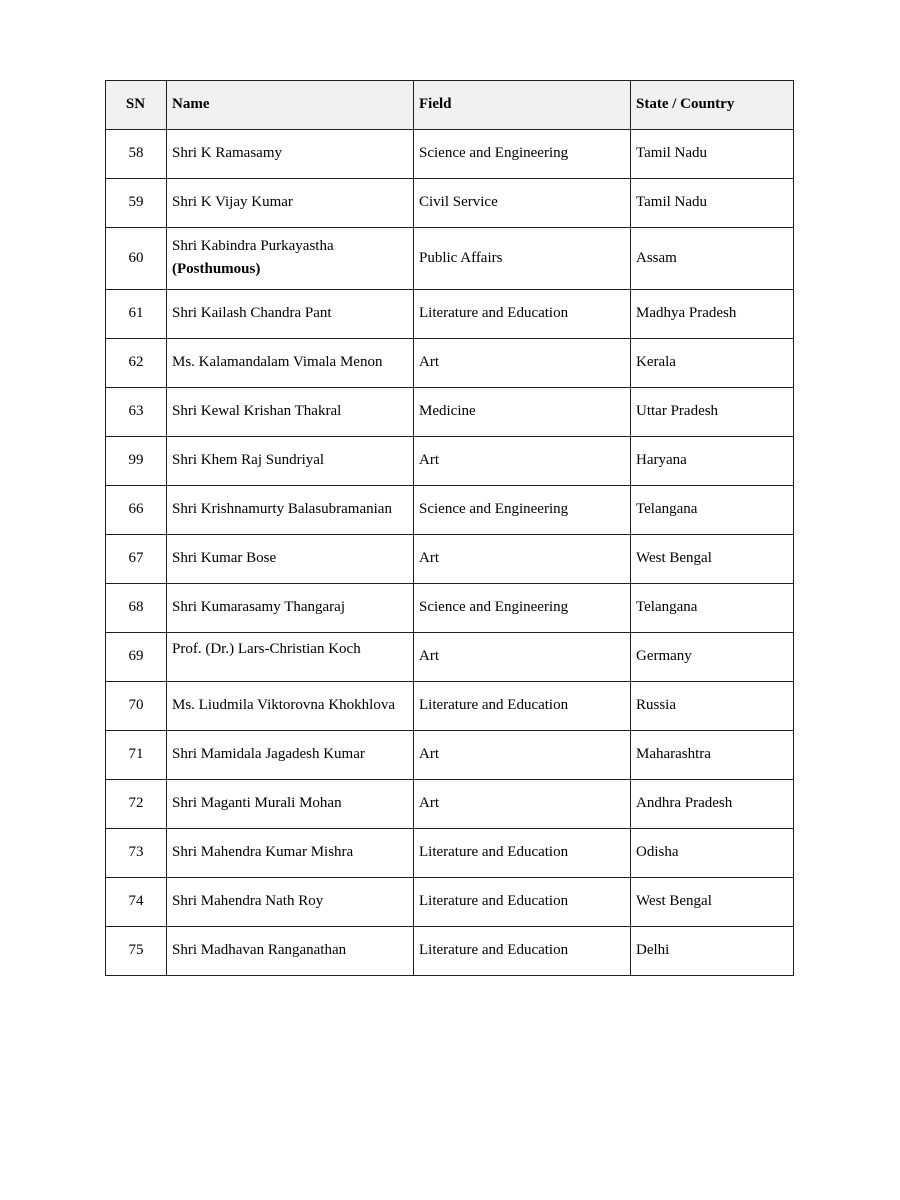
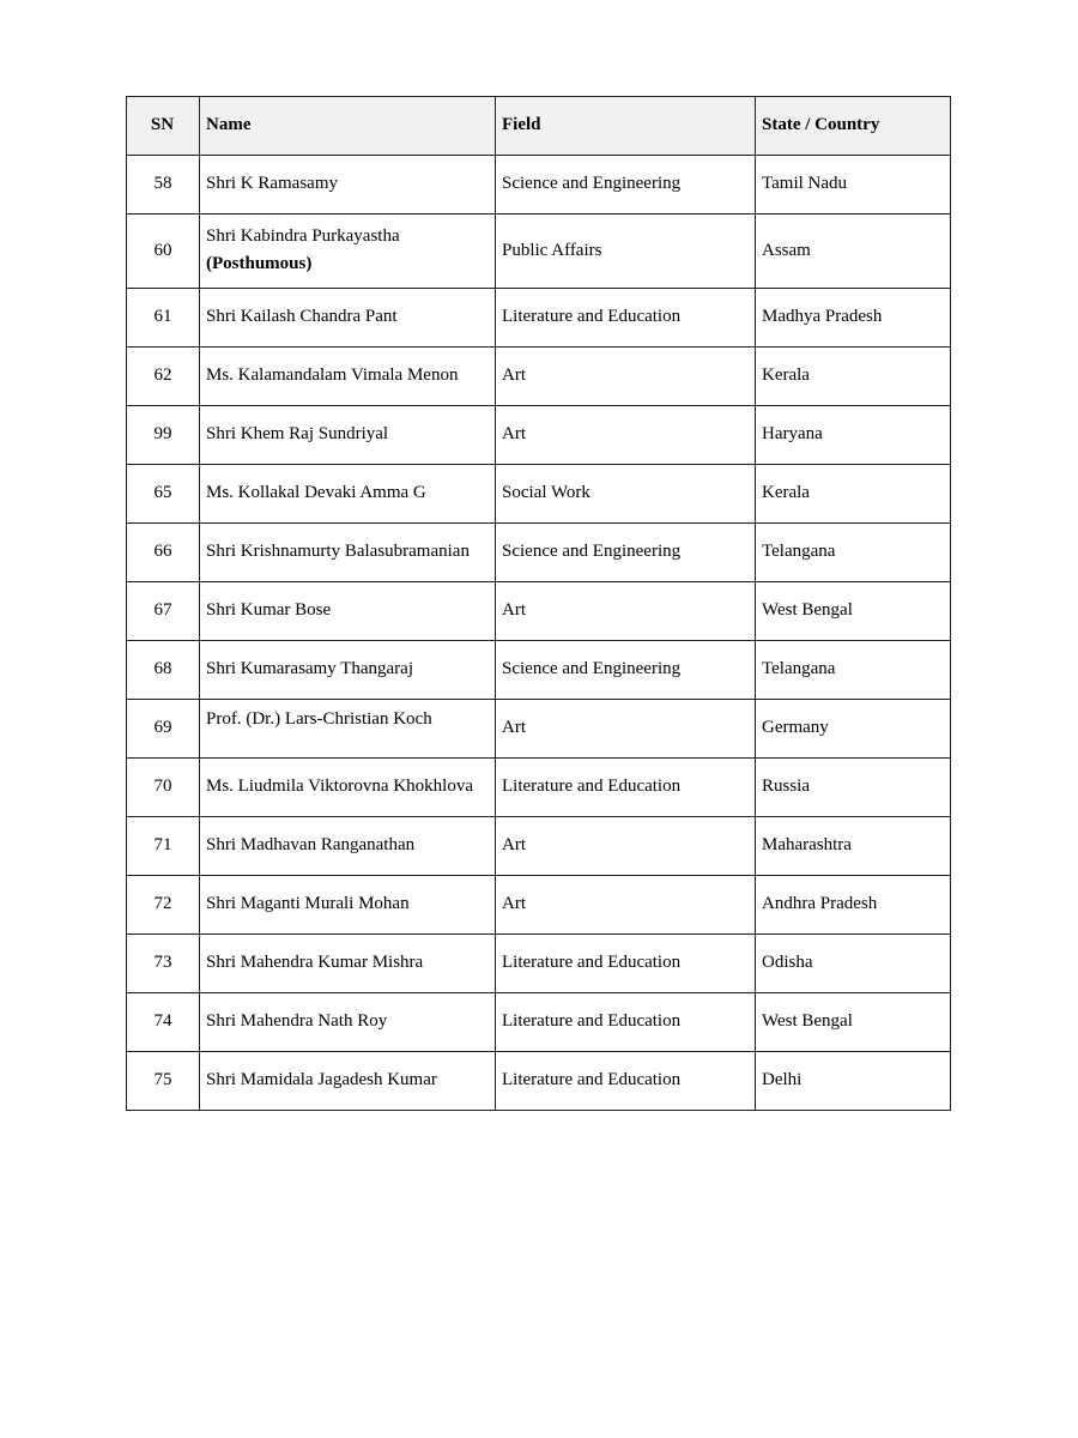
  SN	Name	Field	State / Country
  58	Shri K Ramasamy	Science and Engineering	Tamil Nadu
- 59	Shri K Vijay Kumar	Civil Service	Tamil Nadu
  60	Shri Kabindra Purkayastha (Posthumous)	Public Affairs	Assam
  61	Shri Kailash Chandra Pant	Literature and Education	Madhya Pradesh
  62	Ms. Kalamandalam Vimala Menon	Art	Kerala
- 63	Shri Kewal Krishan Thakral	Medicine	Uttar Pradesh
  99	Shri Khem Raj Sundriyal	Art	Haryana
+ 65	Ms. Kollakal Devaki Amma G	Social Work	Kerala
  66	Shri Krishnamurty Balasubramanian	Science and Engineering	Telangana
  67	Shri Kumar Bose	Art	West Bengal
  68	Shri Kumarasamy Thangaraj	Science and Engineering	Telangana
  69	Prof. (Dr.) Lars-Christian Koch	Art	Germany
  70	Ms. Liudmila Viktorovna Khokhlova	Literature and Education	Russia
- 71	Shri Mamidala Jagadesh Kumar	Art	Maharashtra
+ 71	Shri Madhavan Ranganathan	Art	Maharashtra
  72	Shri Maganti Murali Mohan	Art	Andhra Pradesh
  73	Shri Mahendra Kumar Mishra	Literature and Education	Odisha
  74	Shri Mahendra Nath Roy	Literature and Education	West Bengal
- 75	Shri Madhavan Ranganathan	Literature and Education	Delhi
+ 75	Shri Mamidala Jagadesh Kumar	Literature and Education	Delhi
